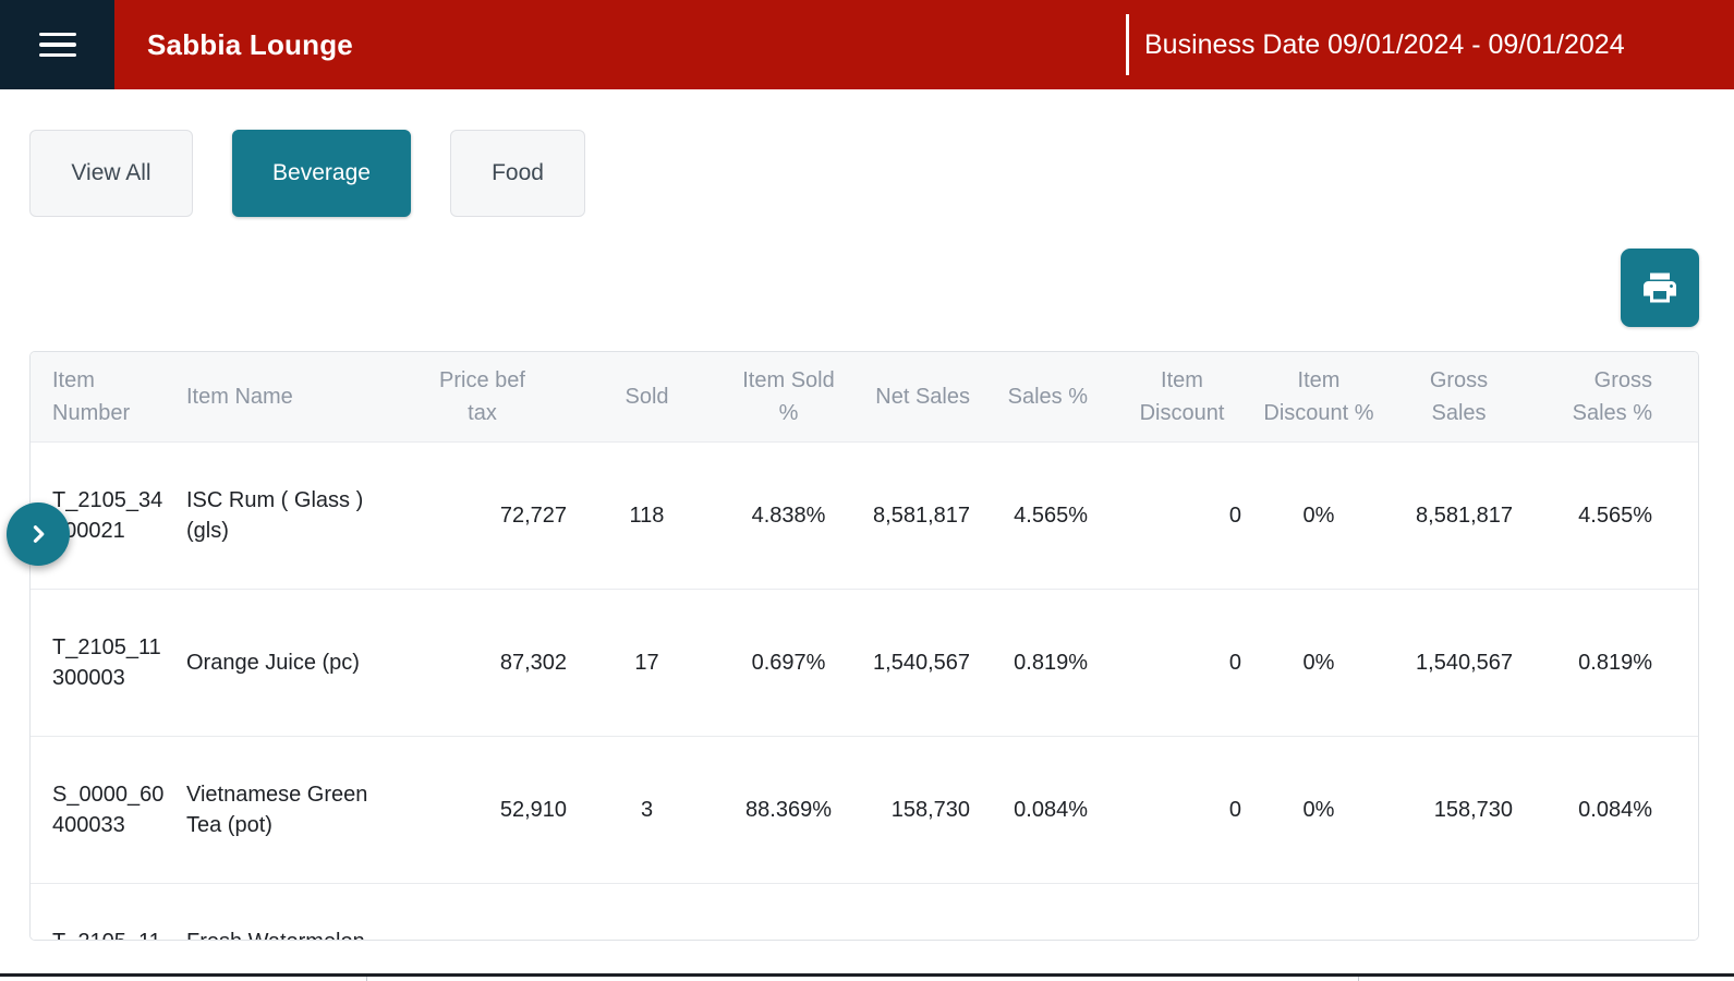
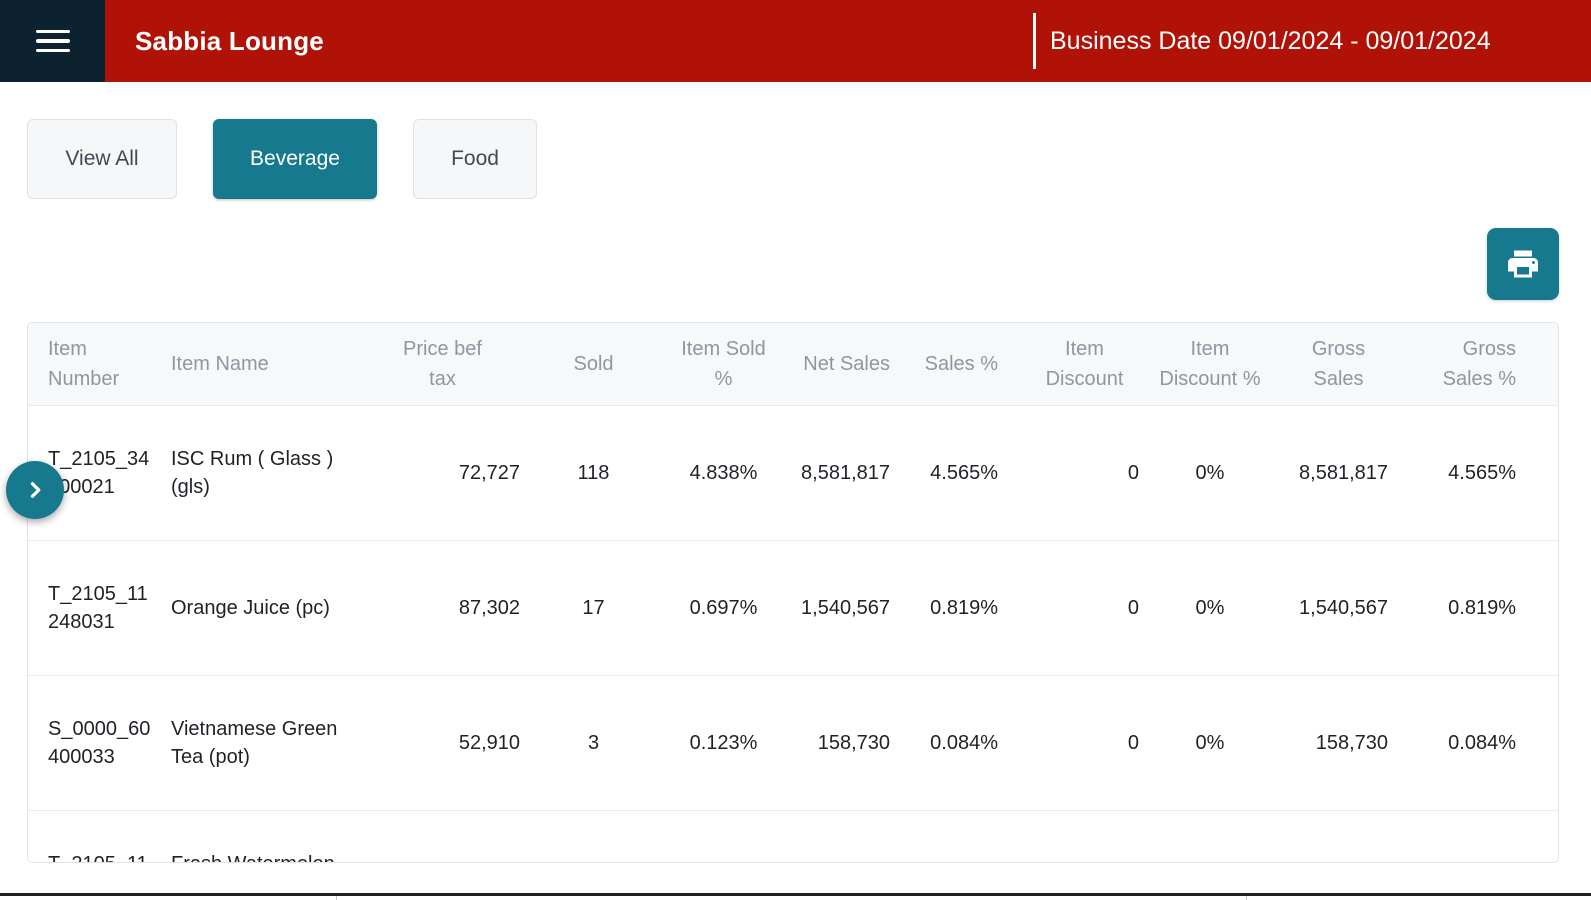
  Sabbia Lounge
  Business Date 09/01/2024 - 09/01/2024
  View All
  Beverage
  Food
  ItemNumber	Item Name	Price beftax	Sold	Item Sold%	Net Sales	Sales %	ItemDiscount	ItemDiscount %	GrossSales	GrossSales %
  T_2105_3400021	ISC Rum ( Glass )(gls)	72,727	118	4.838%	8,581,817	4.565%	0	0%	8,581,817	4.565%
- T_2105_11300003	Orange Juice (pc)	87,302	17	0.697%	1,540,567	0.819%	0	0%	1,540,567	0.819%
+ T_2105_11248031	Orange Juice (pc)	87,302	17	0.697%	1,540,567	0.819%	0	0%	1,540,567	0.819%
- S_0000_60400033	Vietnamese GreenTea (pot)	52,910	3	88.369%	158,730	0.084%	0	0%	158,730	0.084%
+ S_0000_60400033	Vietnamese GreenTea (pot)	52,910	3	0.123%	158,730	0.084%	0	0%	158,730	0.084%
